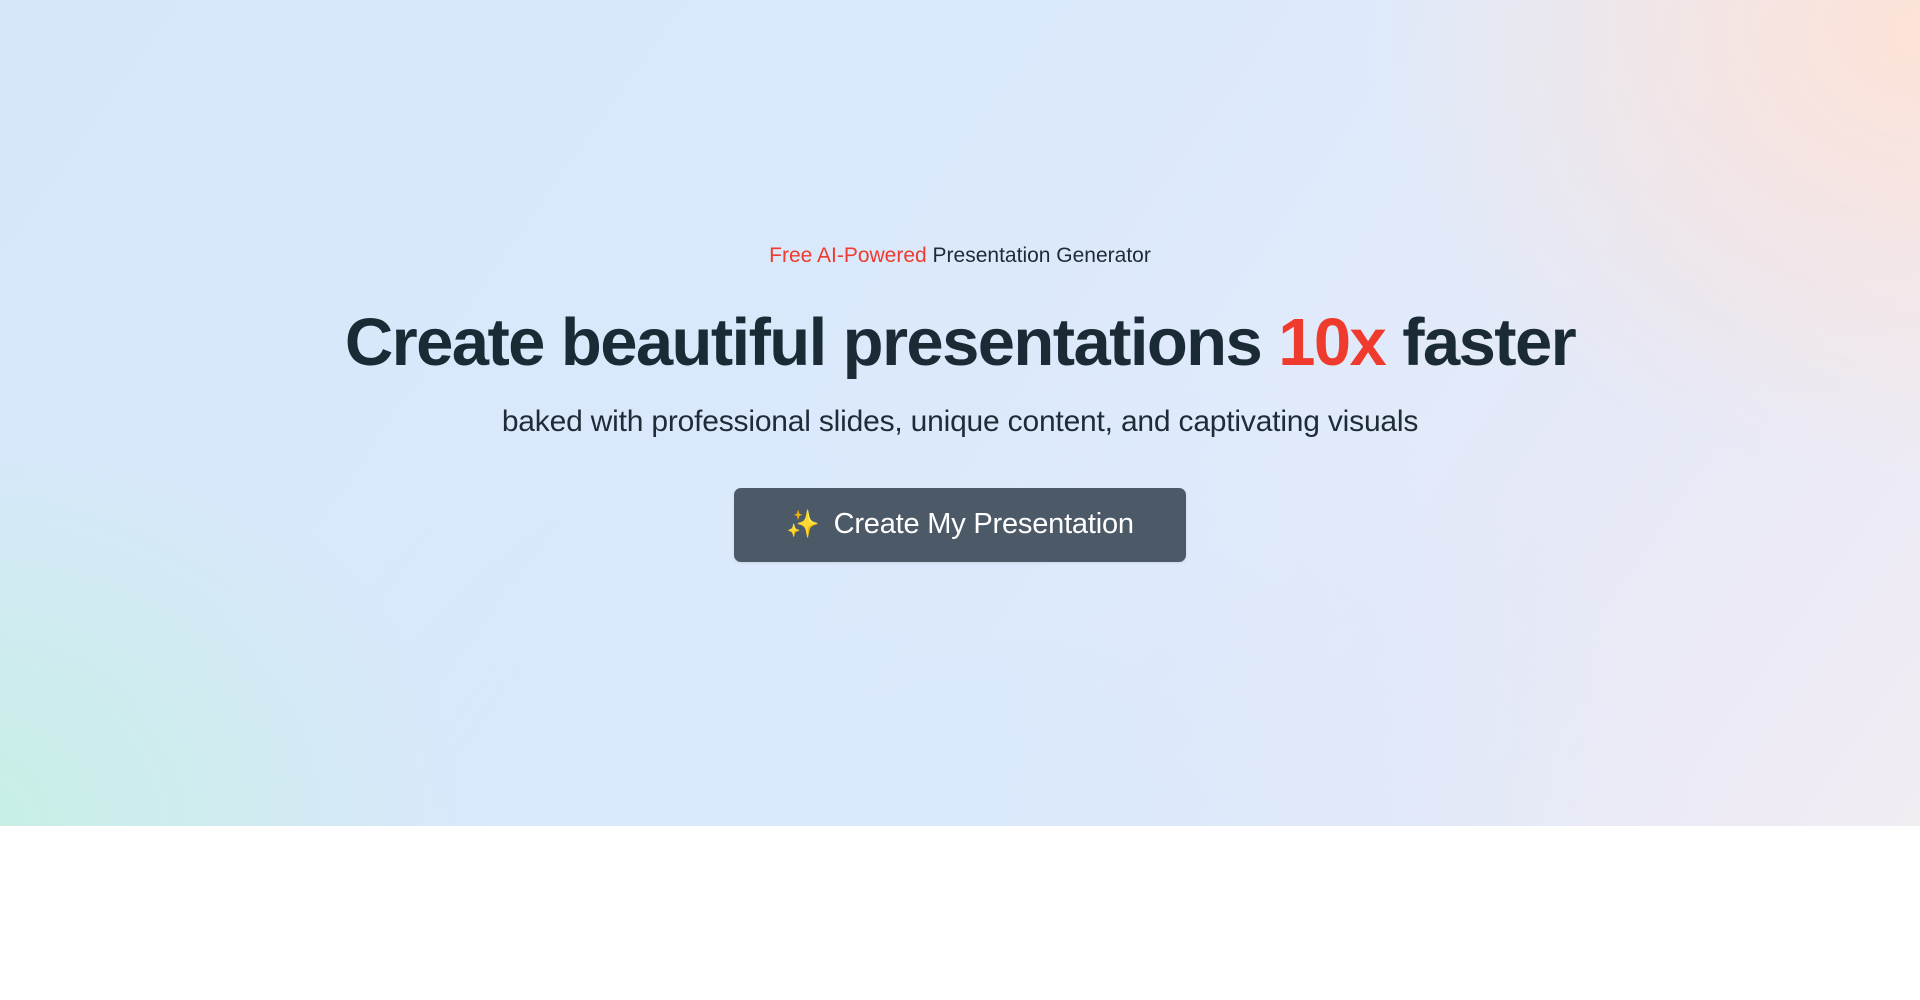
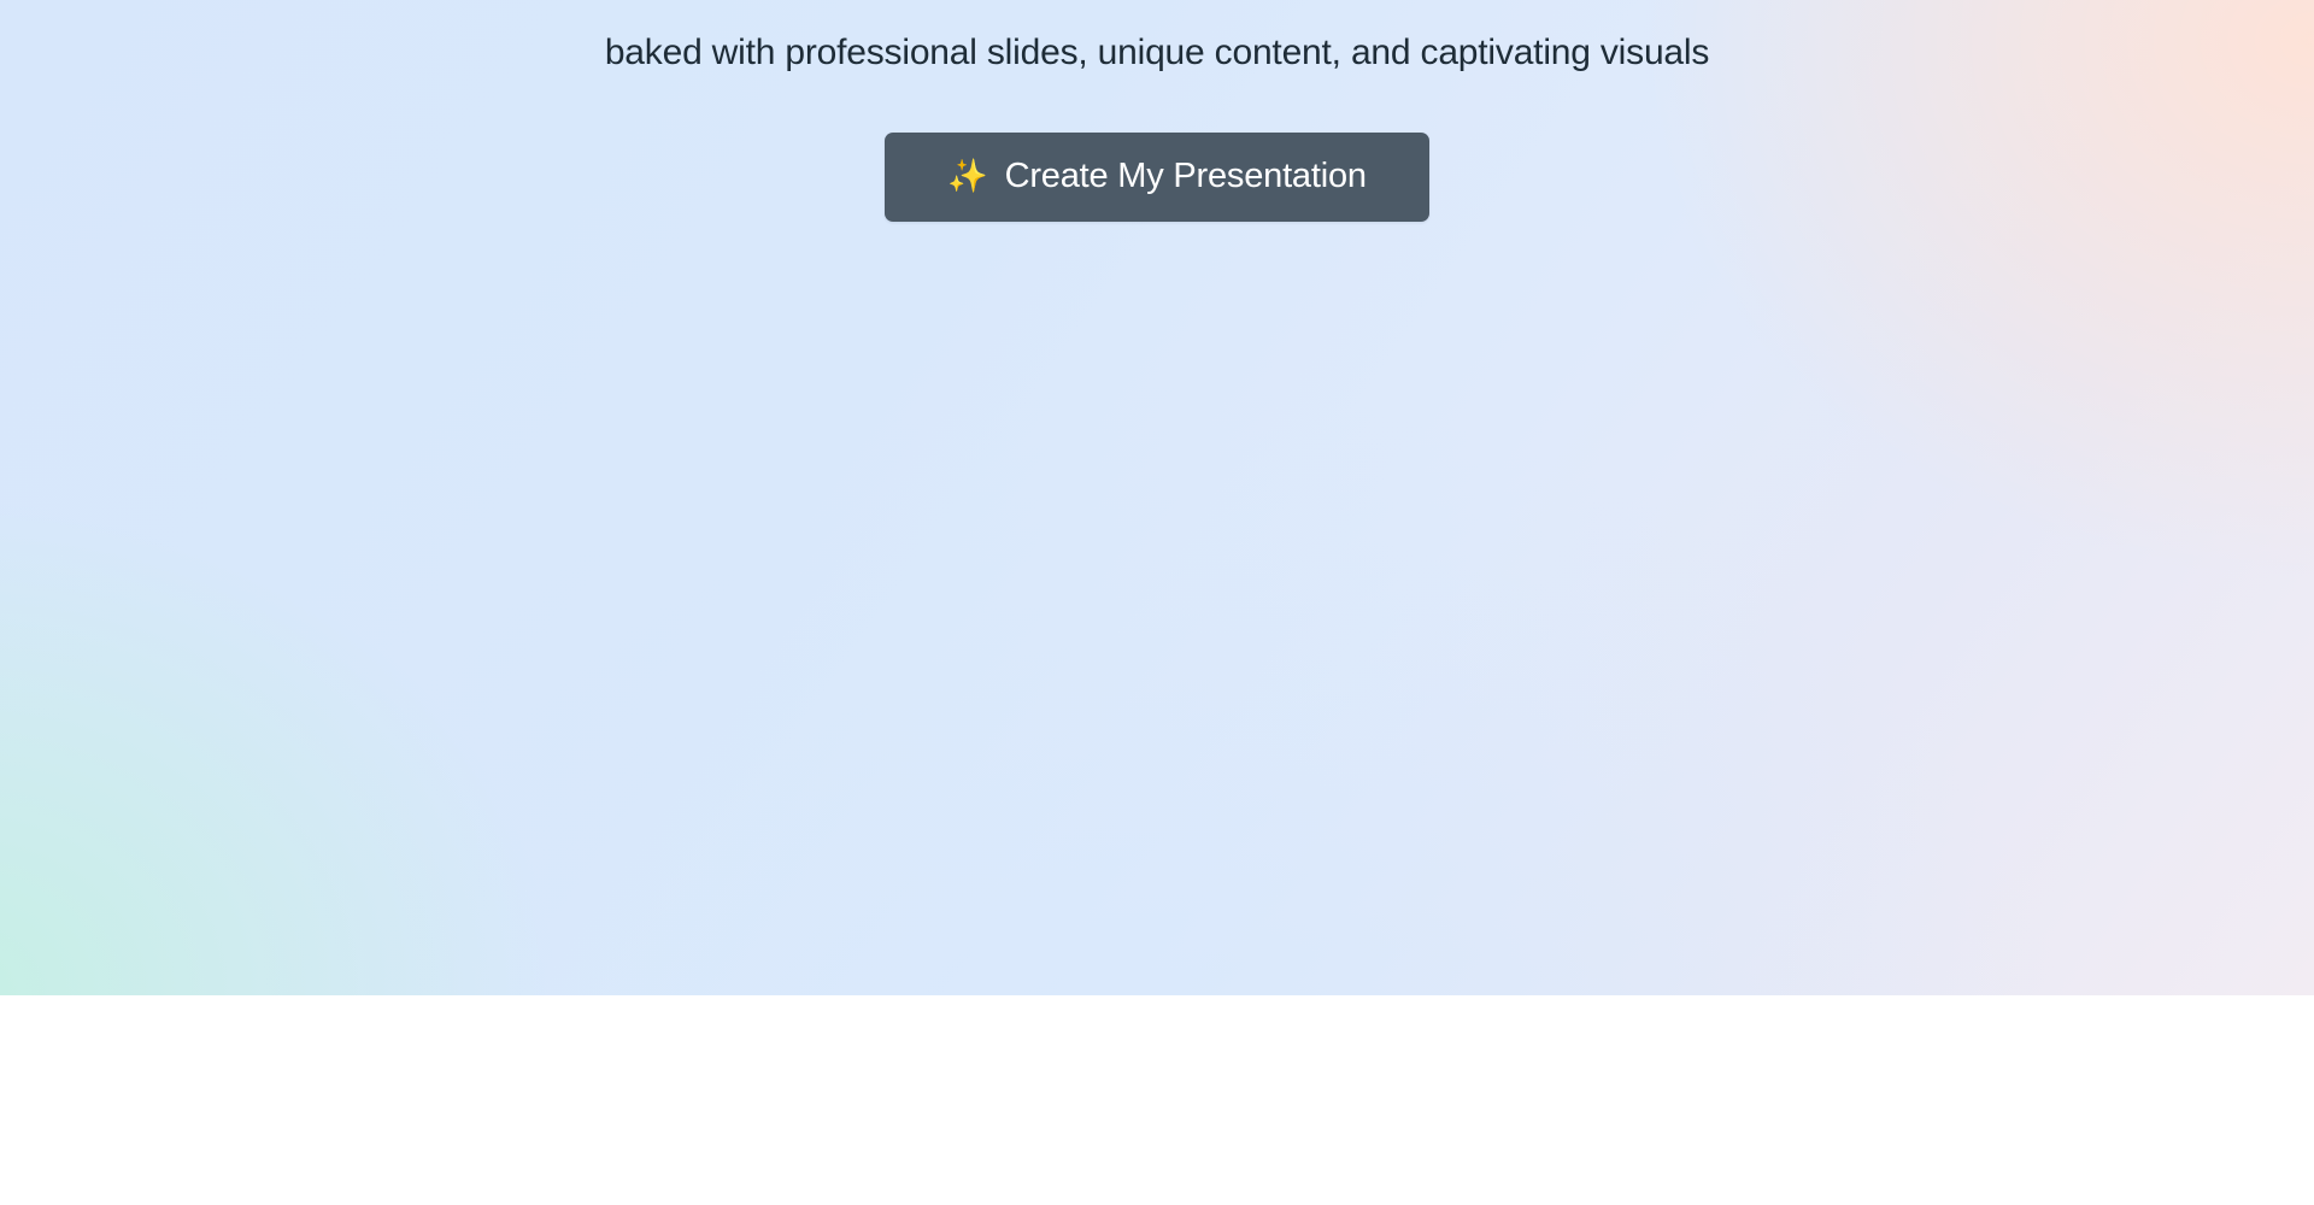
- Free AI-Powered Presentation Generator
- Create beautiful presentations 10x faster
  baked with professional slides, unique content, and captivating visuals
  ✨
  Create My Presentation
